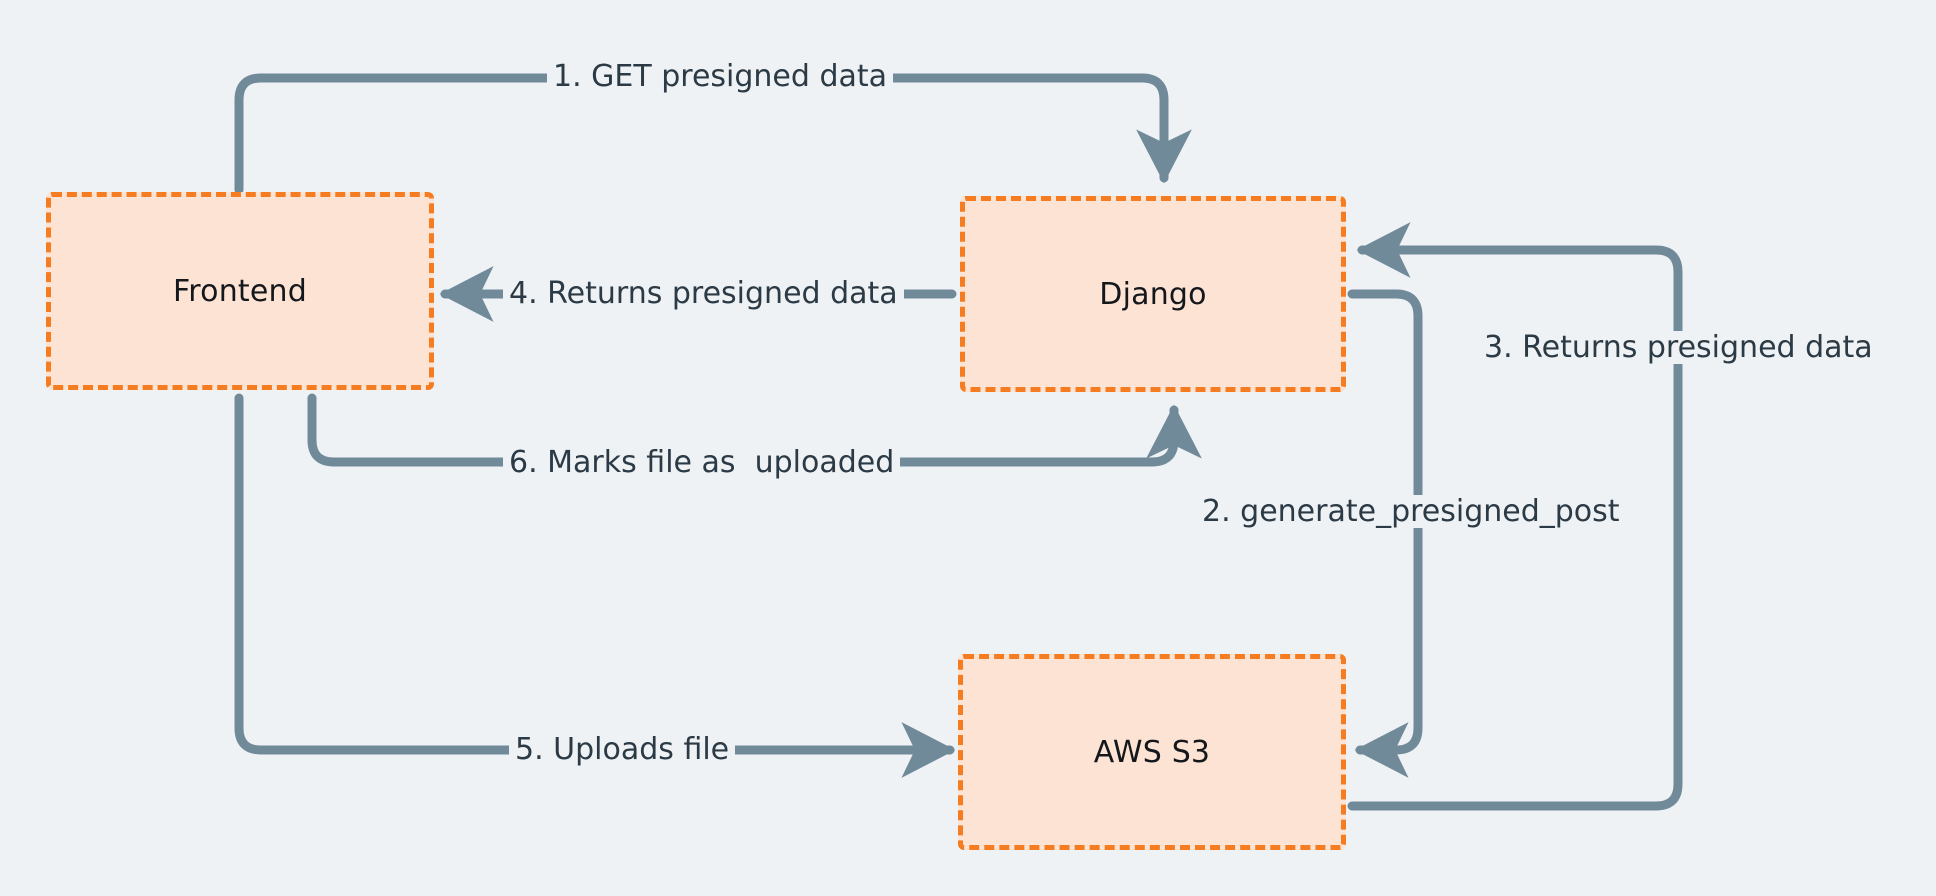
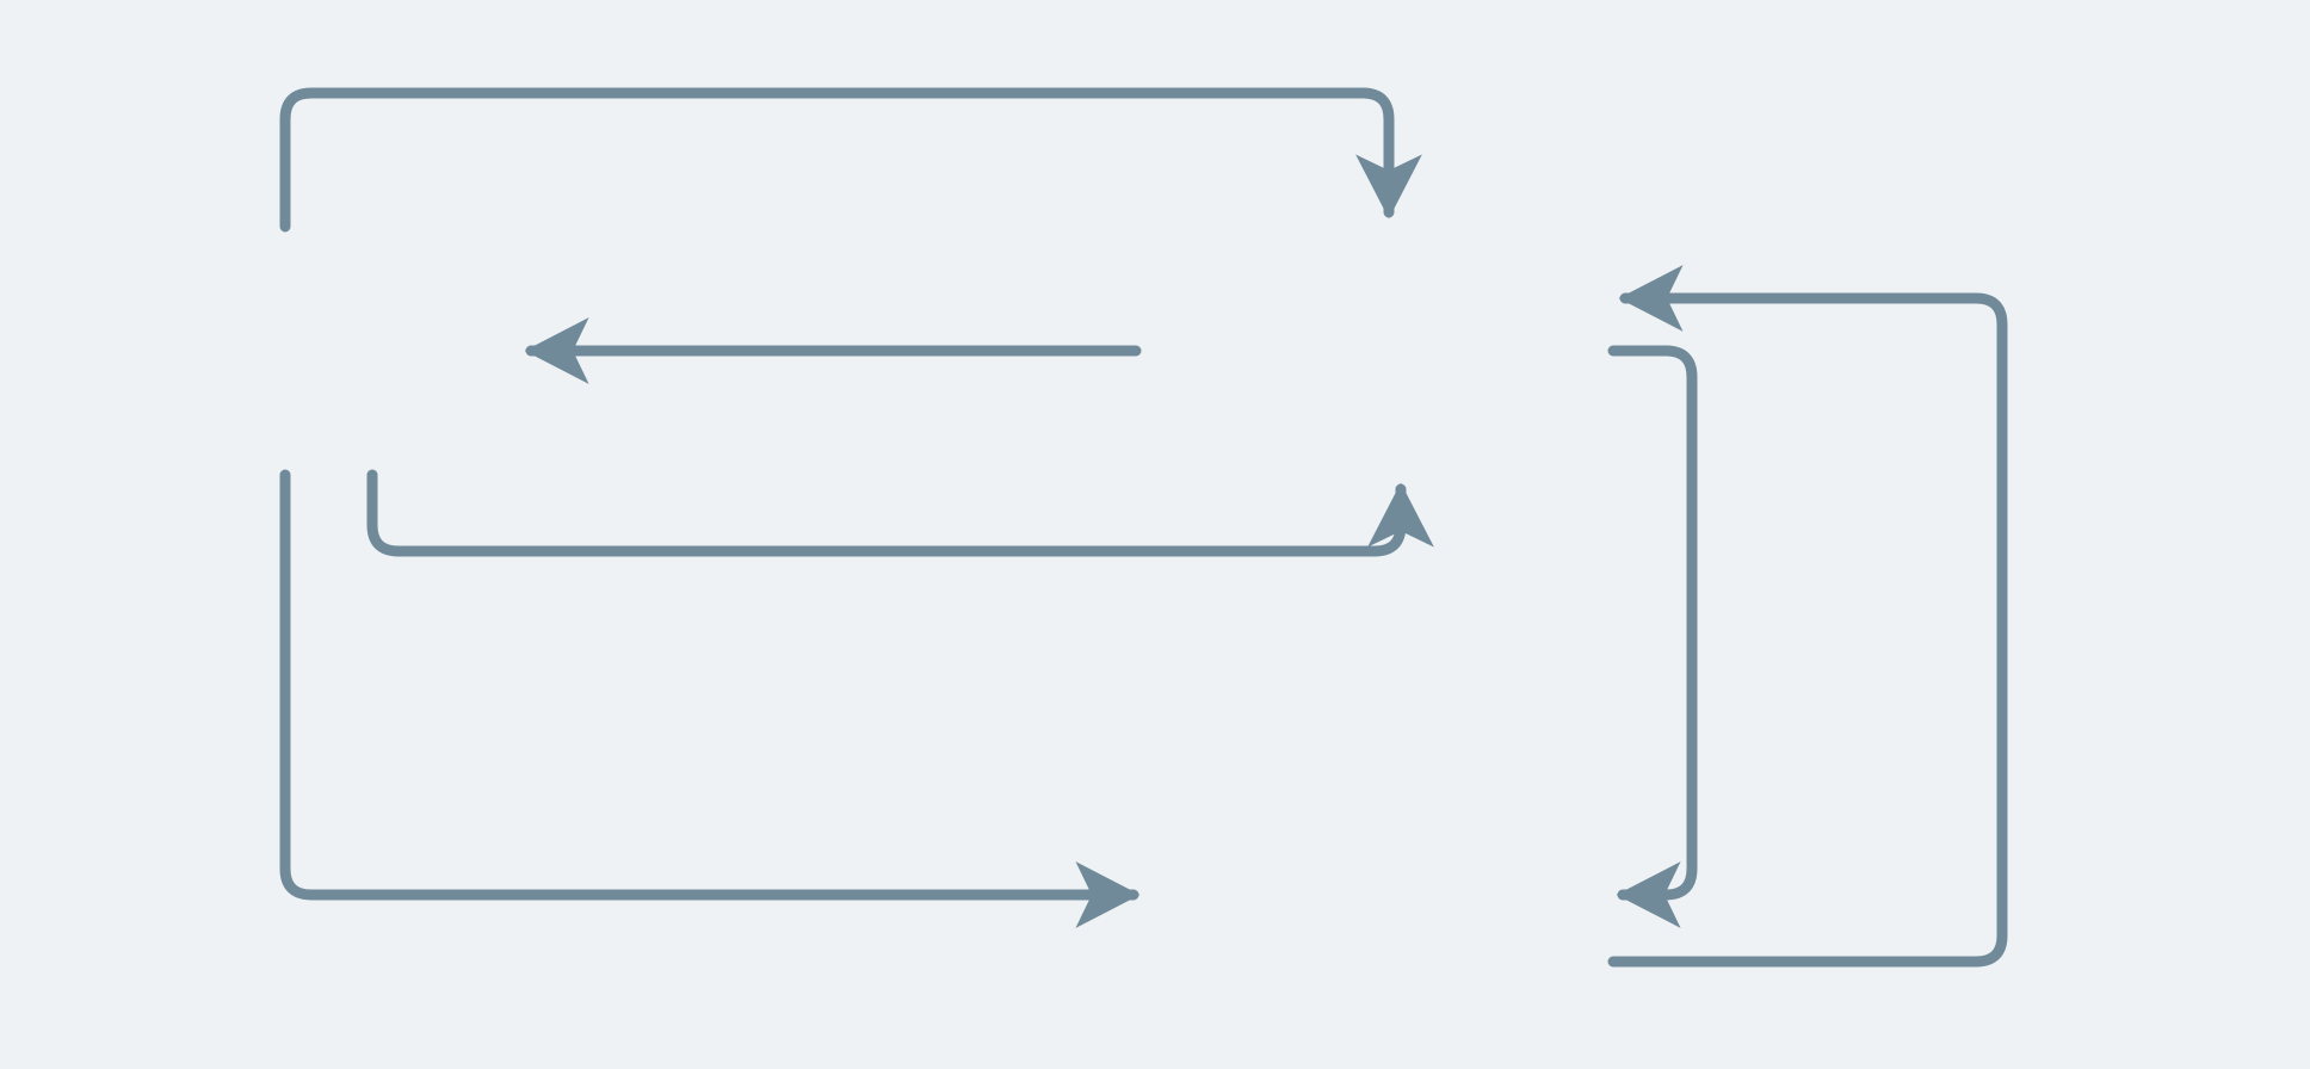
- Frontend
- Django
- AWS S3
- 1. GET presigned data
- 4. Returns presigned data
- 6. Marks file as uploaded
- 2. generate_presigned_post
- 3. Returns presigned data
- 5. Uploads file
